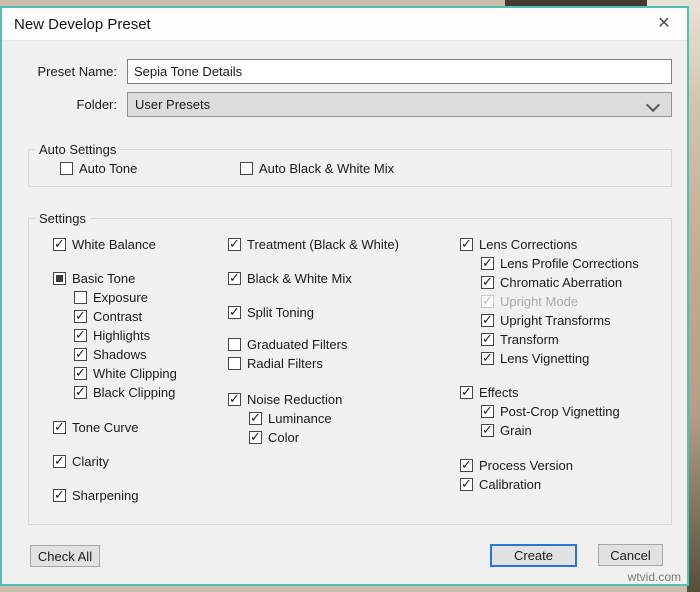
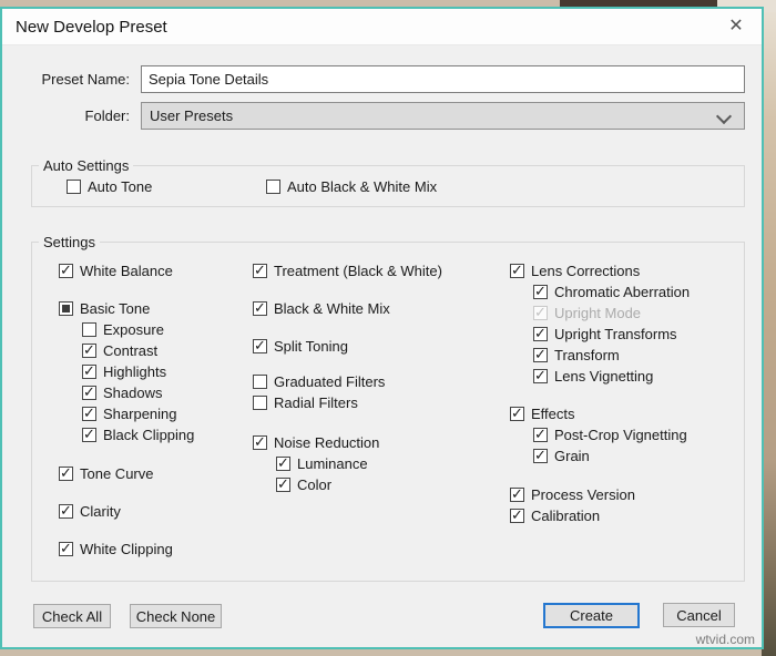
  New Develop Preset
  ✕
  Preset Name:
  Sepia Tone Details
  Folder:
  User Presets
  Auto Settings
  Auto Tone
  Auto Black & White Mix
  Settings
  White Balance
  Basic Tone
  Exposure
  Contrast
  Highlights
  Shadows
- White Clipping
+ Sharpening
  Black Clipping
  Tone Curve
  Clarity
- Sharpening
+ White Clipping
  Treatment (Black & White)
  Black & White Mix
  Split Toning
  Graduated Filters
  Radial Filters
  Noise Reduction
  Luminance
  Color
  Lens Corrections
- Lens Profile Corrections
  Chromatic Aberration
  Upright Mode
  Upright Transforms
  Transform
  Lens Vignetting
  Effects
  Post-Crop Vignetting
  Grain
  Process Version
  Calibration
  Check All
+ Check None
  Create
  Cancel
  wtvid.com
